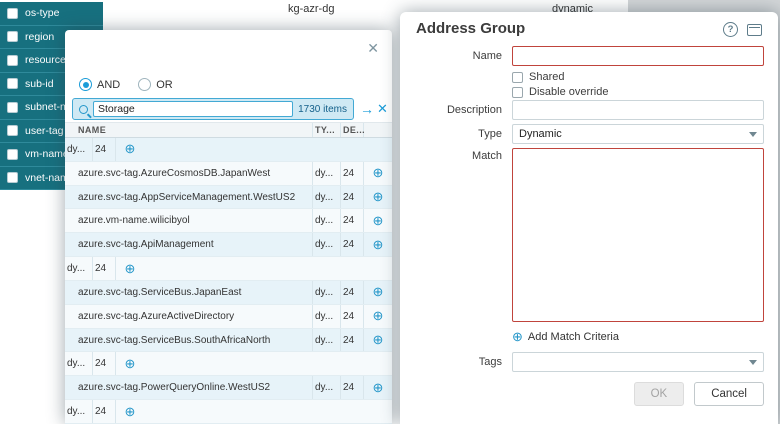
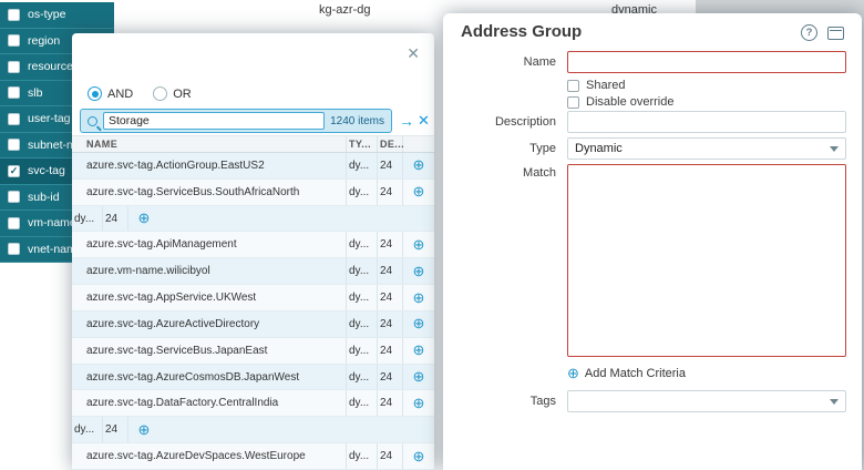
  kg-azr-dg
  dynamic
  os-type
  region
+ slb
- sub-id
+ user-tag
+ ✓
+ svc-tag
- user-tag
+ sub-id
  vm-nam
  vnet-na
  ✕
  AND
  OR
  Storage
- 1730 items
+ 1240 items
  →
  ✕
  NAME
  TY...
  DE...
+ azure.svc-tag.ActionGroup.EastUS2
  dy...
  24
  ⊕
- azure.svc-tag.AzureCosmosDB.JapanWest
+ azure.svc-tag.ServiceBus.SouthAfricaNorth
  dy...
  24
  ⊕
- azure.svc-tag.AppServiceManagement.WestUS2
  dy...
  24
  ⊕
- azure.vm-name.wilicibyol
+ azure.svc-tag.ApiManagement
  dy...
  24
  ⊕
- azure.svc-tag.ApiManagement
+ azure.vm-name.wilicibyol
  dy...
  24
  ⊕
+ azure.svc-tag.AppService.UKWest
  dy...
  24
  ⊕
- azure.svc-tag.ServiceBus.JapanEast
+ azure.svc-tag.AzureActiveDirectory
  dy...
  24
  ⊕
- azure.svc-tag.AzureActiveDirectory
+ azure.svc-tag.ServiceBus.JapanEast
  dy...
  24
  ⊕
- azure.svc-tag.ServiceBus.SouthAfricaNorth
+ azure.svc-tag.AzureCosmosDB.JapanWest
  dy...
  24
  ⊕
+ azure.svc-tag.DataFactory.CentralIndia
  dy...
  24
  ⊕
- azure.svc-tag.PowerQueryOnline.WestUS2
  dy...
  24
  ⊕
+ azure.svc-tag.AzureDevSpaces.WestEurope
  dy...
  24
  ⊕
  Address Group
  ?
  Name
  Shared
  Disable override
  Description
  Type
  Dynamic
  Match
  ⊕
  Add Match Criteria
  Tags
- OK
- Cancel
